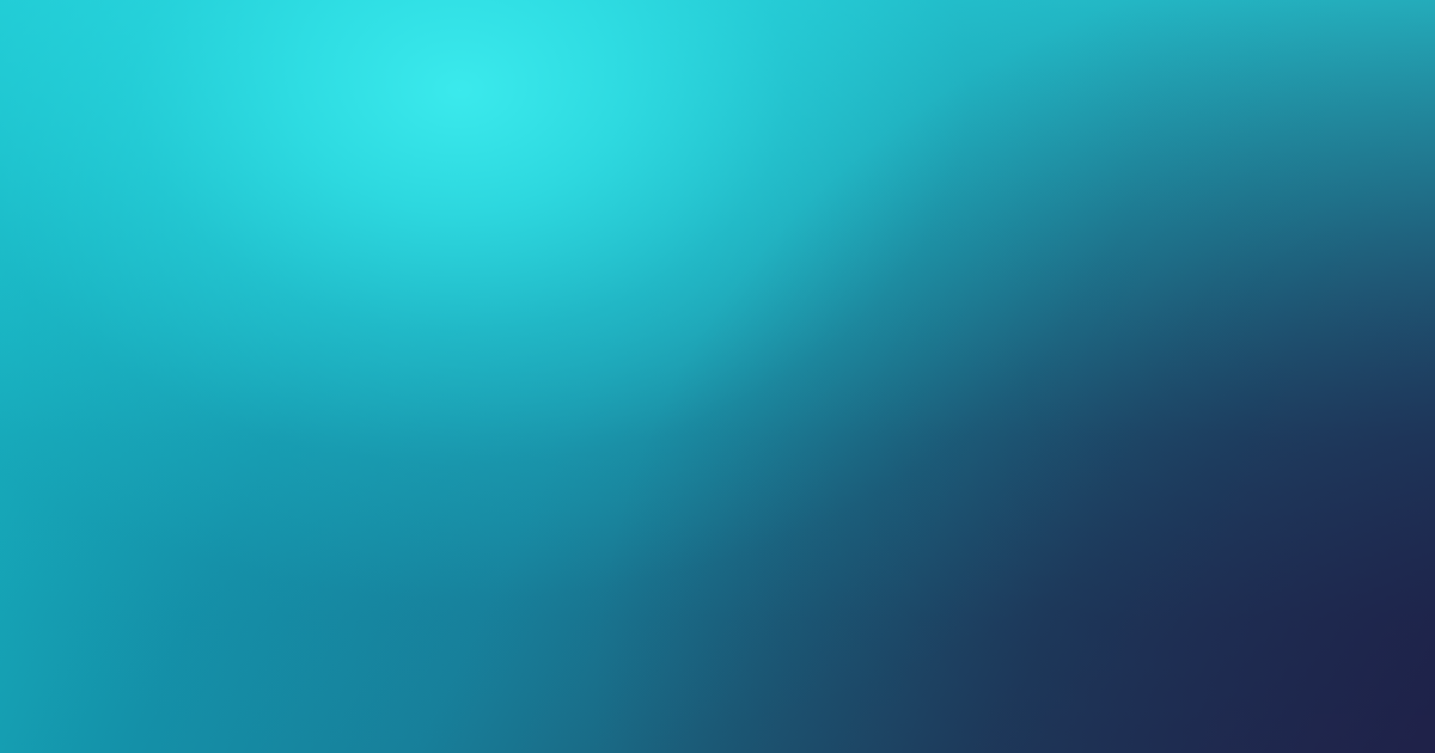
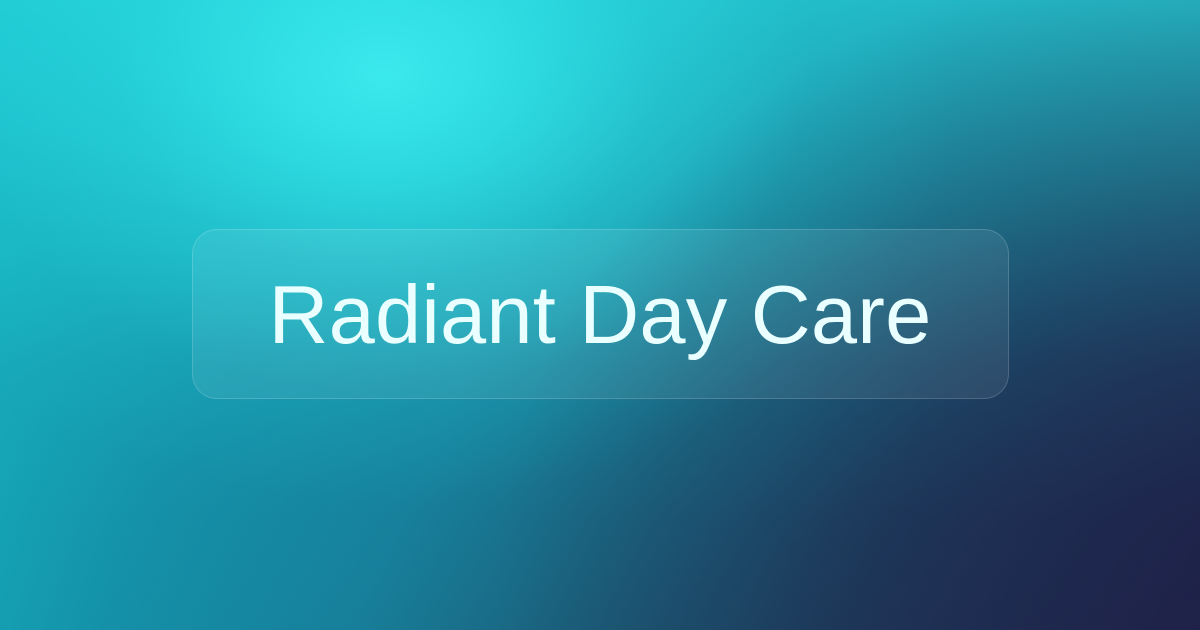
+ Radiant Day Care
